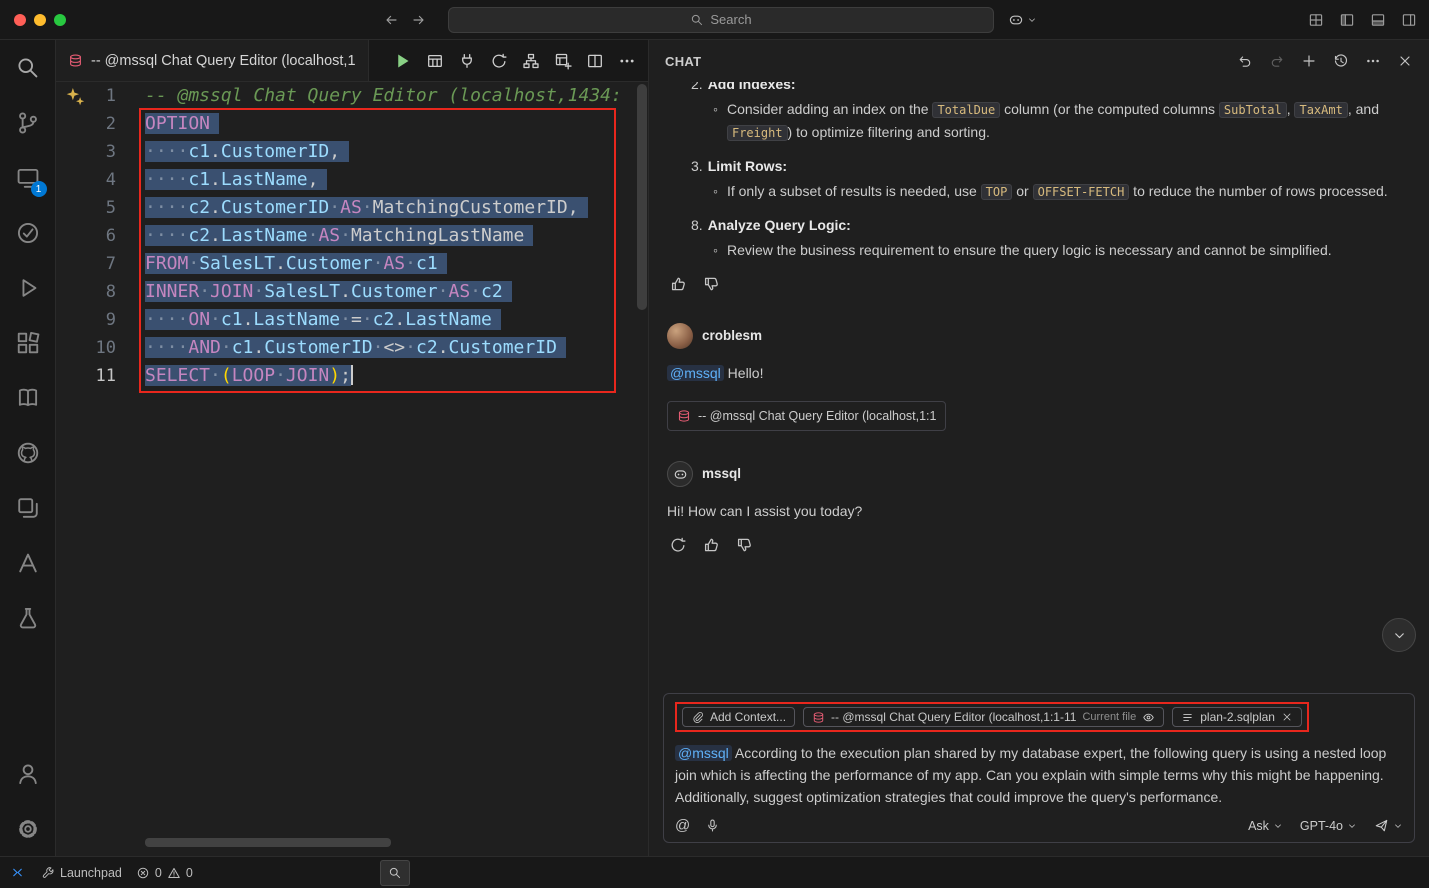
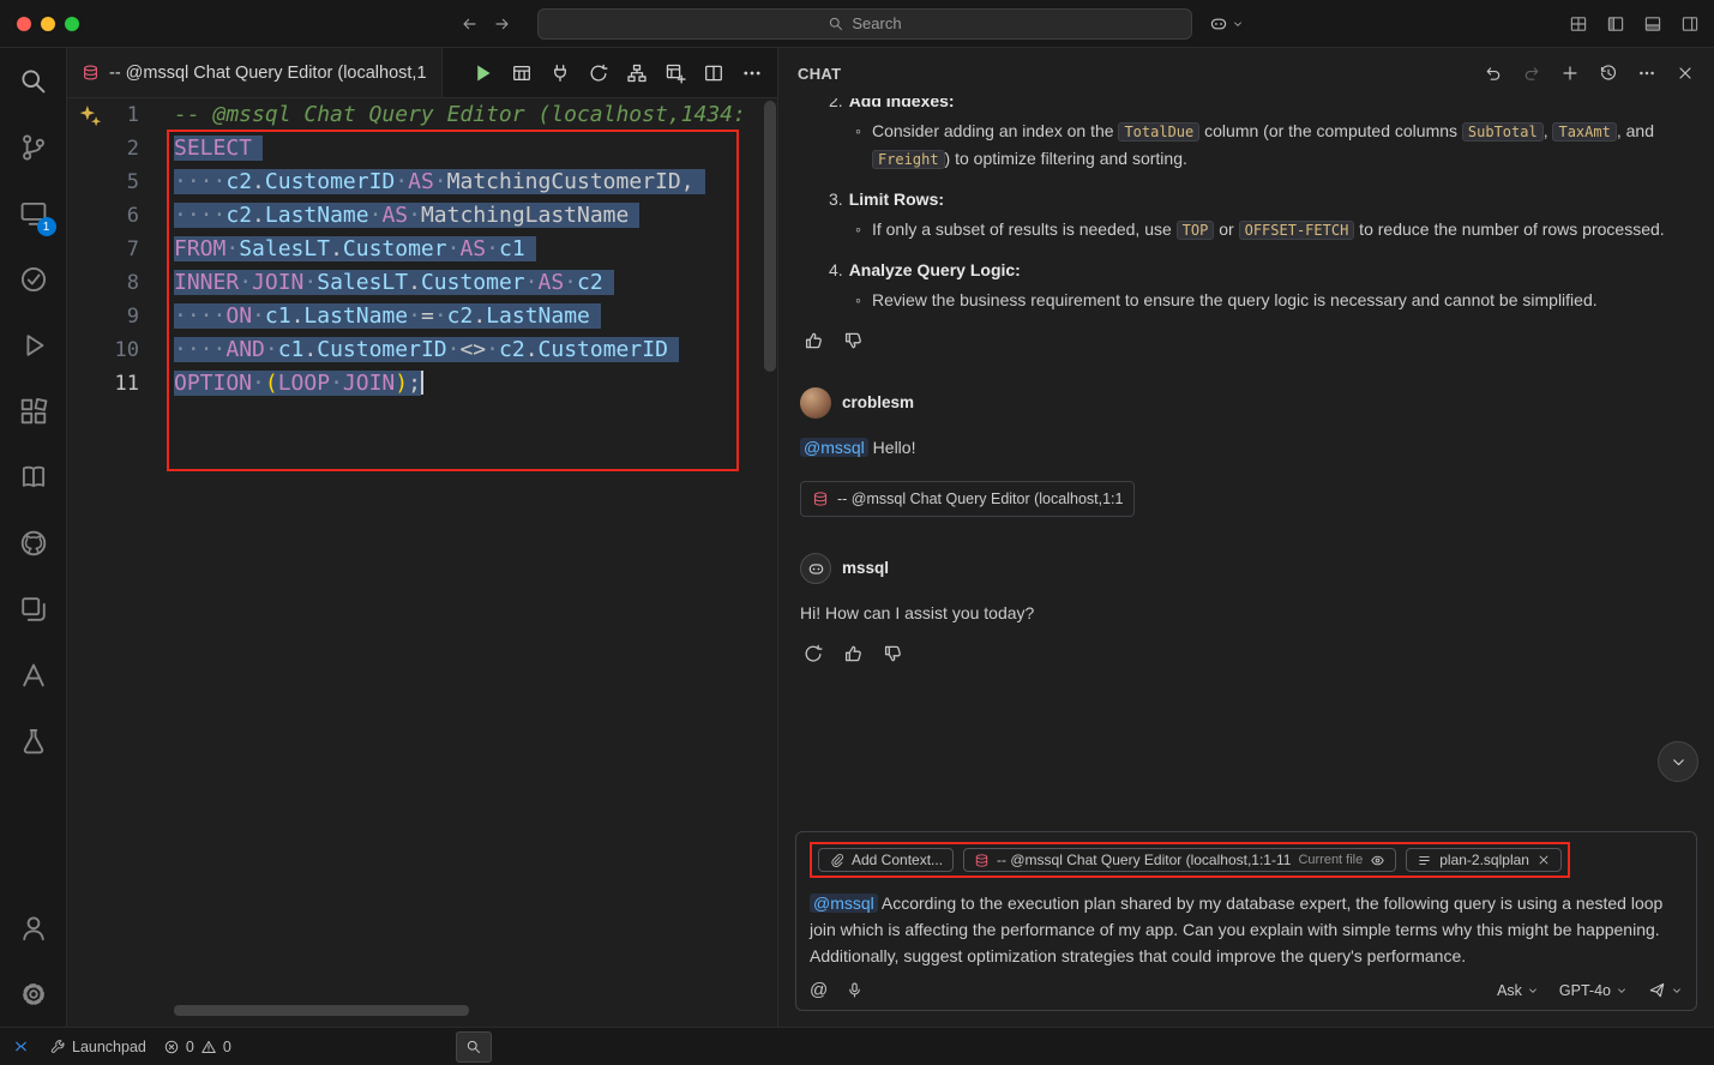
  Search
  1
  -- @mssql Chat Query Editor (localhost,1
  1
  -- @mssql Chat Query Editor (localhost,1434:
  2
- OPTION
+ SELECT
- 3
- ····c1.CustomerID,
- 4
- ····c1.LastName,
  5
  ····c2.CustomerID·AS·MatchingCustomerID,
  6
  ····c2.LastName·AS·MatchingLastName
  7
  FROM·SalesLT.Customer·AS·c1
  8
  INNER·JOIN·SalesLT.Customer·AS·c2
  9
  ····ON·c1.LastName·=·c2.LastName
  10
  ····AND·c1.CustomerID·<>·c2.CustomerID
  11
- SELECT·(LOOP·JOIN);
+ OPTION·(LOOP·JOIN);
  CHAT
  2. Add Indexes:
  ◦
  Consider adding an index on the TotalDue column (or the computed columns SubTotal , TaxAmt , and Freight ) to optimize filtering and sorting.
  3. Limit Rows:
  ◦
  If only a subset of results is needed, use TOP or OFFSET-FETCH to reduce the number of rows processed.
- 8. Analyze Query Logic:
+ 4. Analyze Query Logic:
  ◦
  Review the business requirement to ensure the query logic is necessary and cannot be simplified.
  croblesm
  @mssql Hello!
  -- @mssql Chat Query Editor (localhost,1:1
  mssql
  Hi! How can I assist you today?
  Add Context...
  -- @mssql Chat Query Editor (localhost,1:1-11
  Current file
  plan-2.sqlplan
  @mssql According to the execution plan shared by my database expert, the following query is using a nested loop join which is affecting the performance of my app. Can you explain with simple terms why this might be happening. Additionally, suggest optimization strategies that could improve the query's performance.
  @
  Ask
  GPT-4o
  Launchpad
  0
  0
